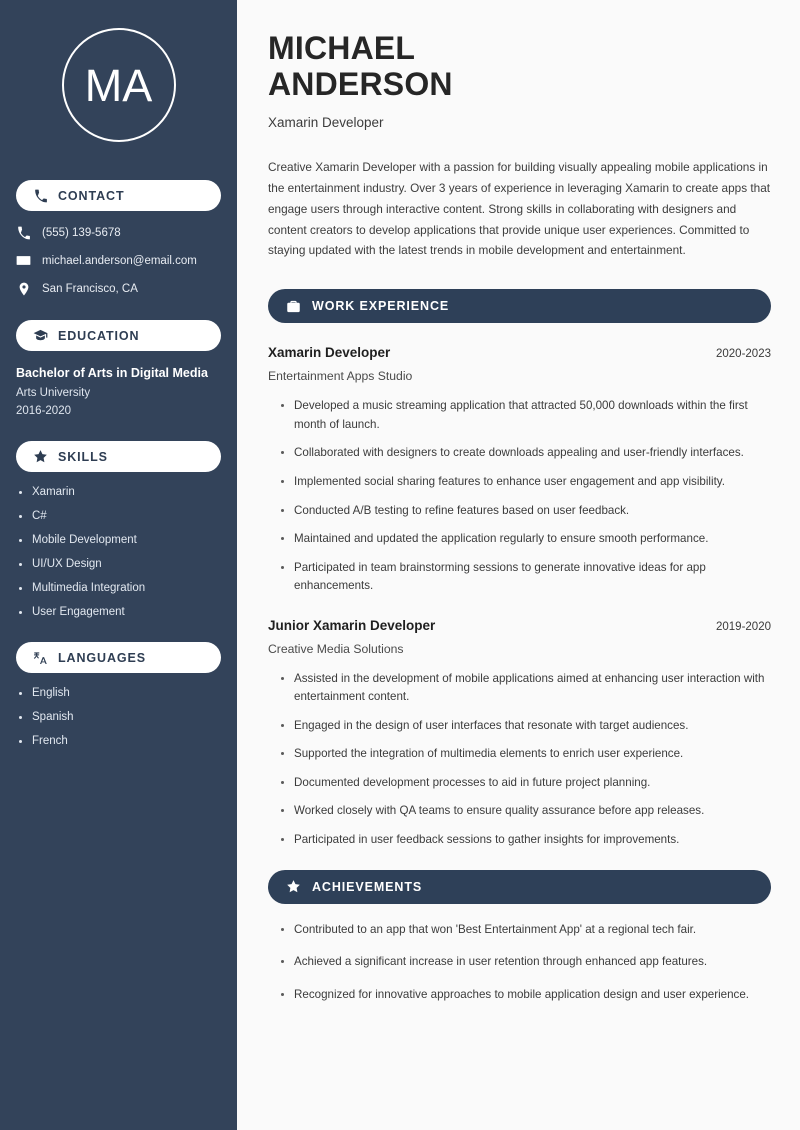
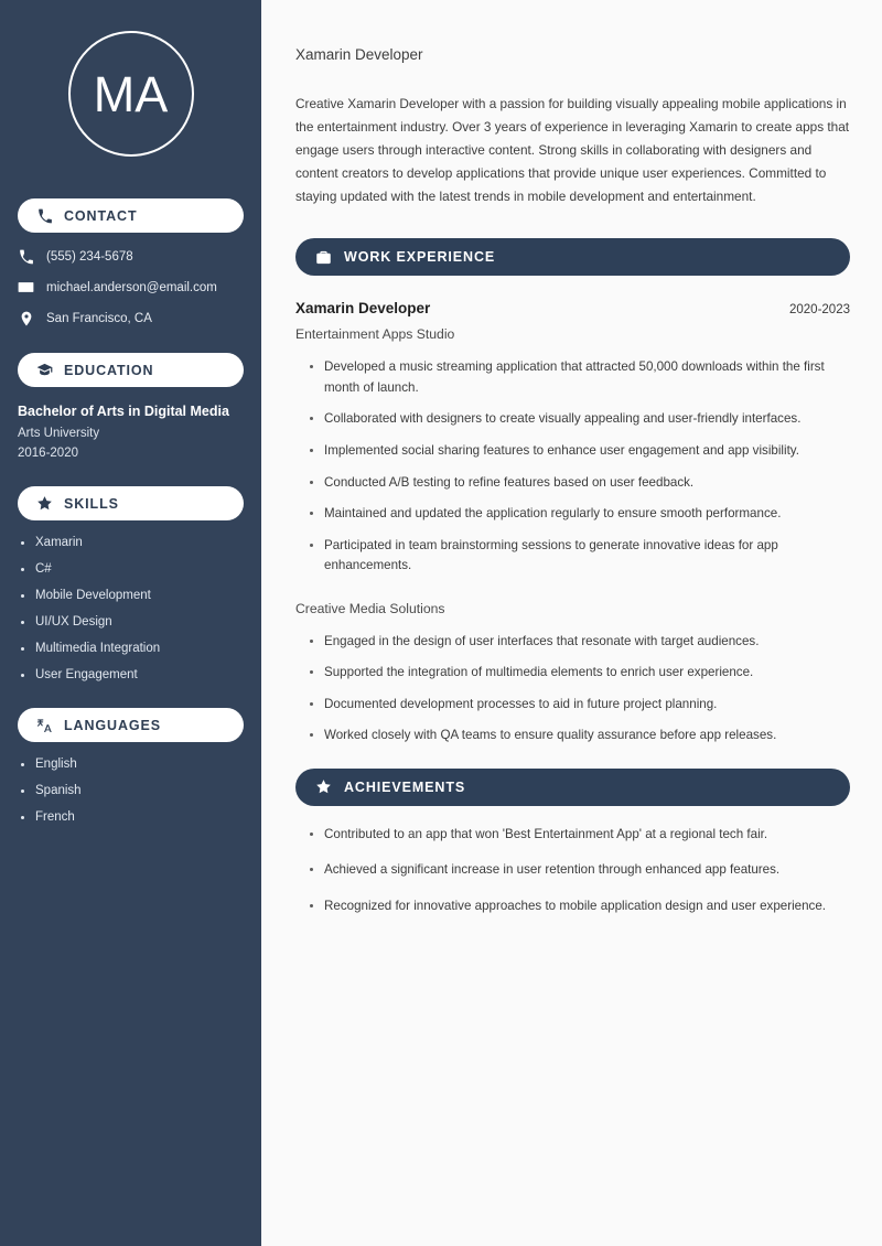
  MA
  CONTACT
- (555) 139-5678
+ (555) 234-5678
  michael.anderson@email.com
  San Francisco, CA
  EDUCATION
  Bachelor of Arts in Digital Media
  Arts University
  2016-2020
  SKILLS
  Xamarin
  C#
  Mobile Development
  UI/UX Design
  Multimedia Integration
  User Engagement
  LANGUAGES
  English
  Spanish
  French
- MICHAEL
- ANDERSON
  Xamarin Developer
  Creative Xamarin Developer with a passion for building visually appealing mobile applications in the entertainment industry. Over 3 years of experience in leveraging Xamarin to create apps that engage users through interactive content. Strong skills in collaborating with designers and content creators to develop applications that provide unique user experiences. Committed to staying updated with the latest trends in mobile development and entertainment.
  WORK EXPERIENCE
  Xamarin Developer
  2020-2023
  Entertainment Apps Studio
  Developed a music streaming application that attracted 50,000 downloads within the first month of launch.
- Collaborated with designers to create downloads appealing and user-friendly interfaces.
+ Collaborated with designers to create visually appealing and user-friendly interfaces.
  Implemented social sharing features to enhance user engagement and app visibility.
  Conducted A/B testing to refine features based on user feedback.
  Maintained and updated the application regularly to ensure smooth performance.
  Participated in team brainstorming sessions to generate innovative ideas for app enhancements.
- Junior Xamarin Developer
- 2019-2020
  Creative Media Solutions
- Assisted in the development of mobile applications aimed at enhancing user interaction with entertainment content.
  Engaged in the design of user interfaces that resonate with target audiences.
  Supported the integration of multimedia elements to enrich user experience.
  Documented development processes to aid in future project planning.
  Worked closely with QA teams to ensure quality assurance before app releases.
- Participated in user feedback sessions to gather insights for improvements.
  ACHIEVEMENTS
  Contributed to an app that won 'Best Entertainment App' at a regional tech fair.
  Achieved a significant increase in user retention through enhanced app features.
  Recognized for innovative approaches to mobile application design and user experience.
